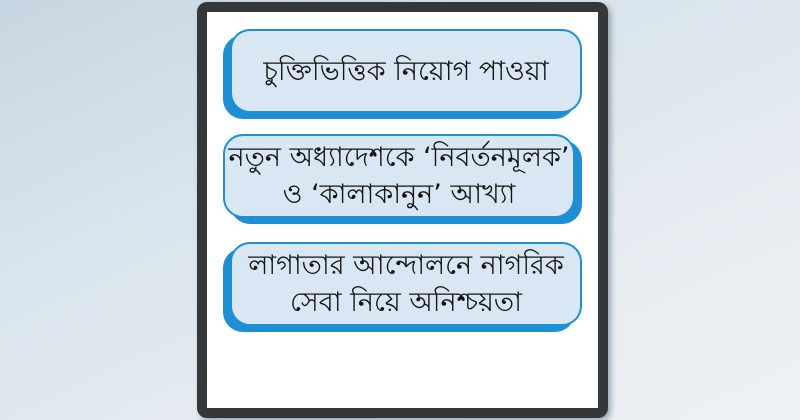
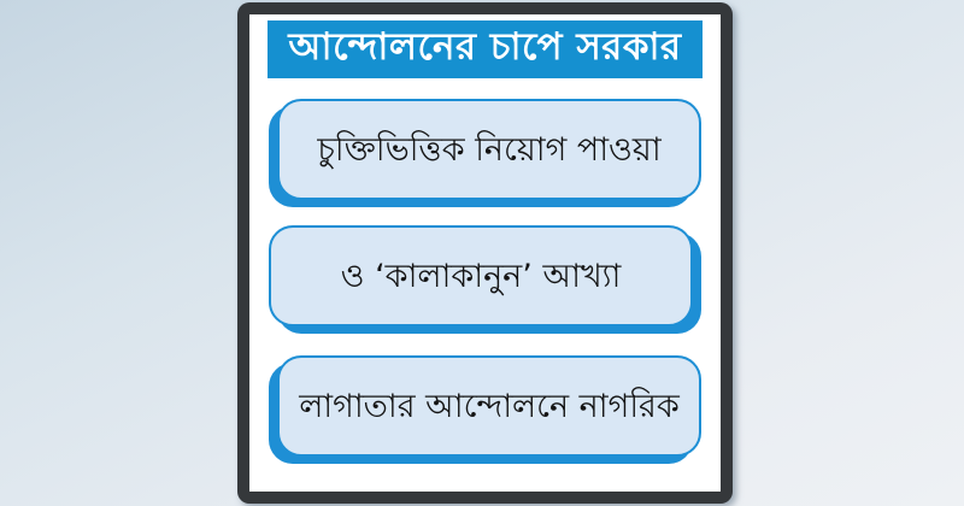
+ আন্দোলনের চাপে সরকার
  চুক্তিভিত্তিক নিয়োগ পাওয়া
- নতুন অধ্যাদেশকে ‘নিবর্তনমূলক’
  ও ‘কালাকানুন’ আখ্যা
  লাগাতার আন্দোলনে নাগরিক
- সেবা নিয়ে অনিশ্চয়তা
